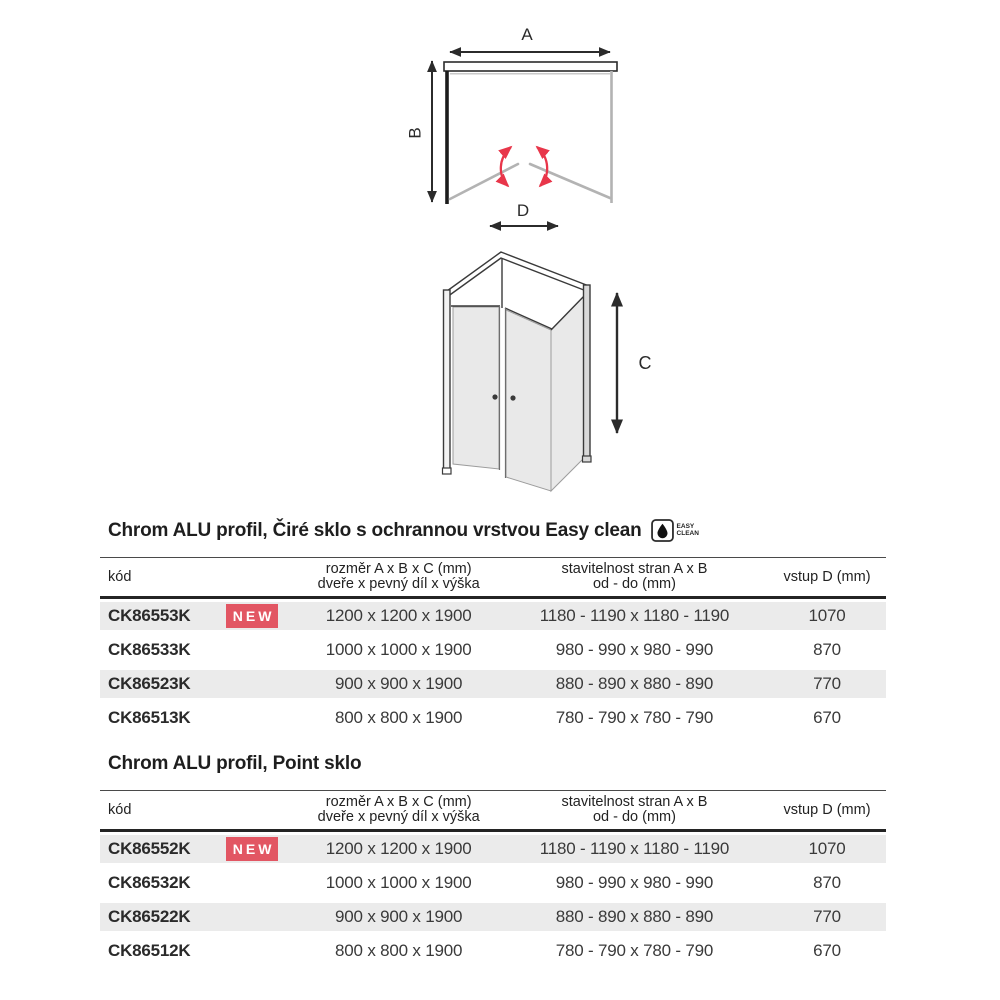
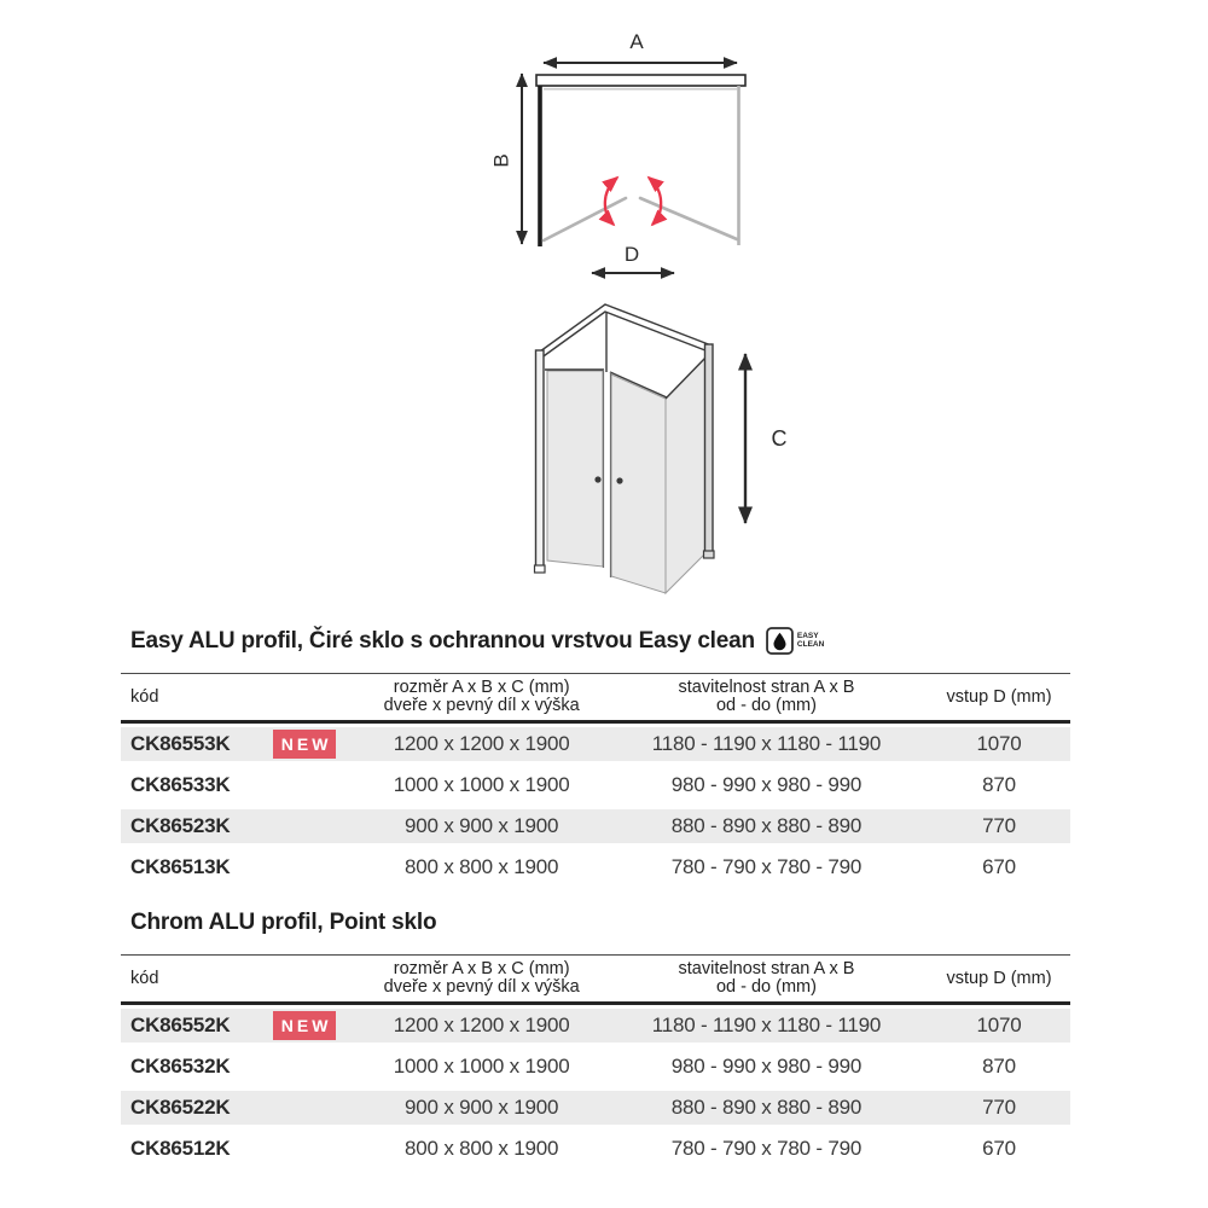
  A
  D
  C
- Chrom ALU profil, Čiré sklo s ochrannou vrstvou Easy clean
+ Easy ALU profil, Čiré sklo s ochrannou vrstvou Easy clean
  kód
  rozměr A x B x C (mm)
  dveře x pevný díl x výška
  stavitelnost stran A x B
  od - do (mm)
  vstup D (mm)
  CK86553K
  NEW
  1200 x 1200 x 1900
  1180 - 1190 x 1180 - 1190
  1070
  CK86533K
  1000 x 1000 x 1900
  980 - 990 x 980 - 990
  870
  CK86523K
  900 x 900 x 1900
  880 - 890 x 880 - 890
  770
  CK86513K
  800 x 800 x 1900
  780 - 790 x 780 - 790
  670
  Chrom ALU profil, Point sklo
  kód
  rozměr A x B x C (mm)
  dveře x pevný díl x výška
  stavitelnost stran A x B
  od - do (mm)
  vstup D (mm)
  CK86552K
  NEW
  1200 x 1200 x 1900
  1180 - 1190 x 1180 - 1190
  1070
  CK86532K
  1000 x 1000 x 1900
  980 - 990 x 980 - 990
  870
  CK86522K
  900 x 900 x 1900
  880 - 890 x 880 - 890
  770
  CK86512K
  800 x 800 x 1900
  780 - 790 x 780 - 790
  670
